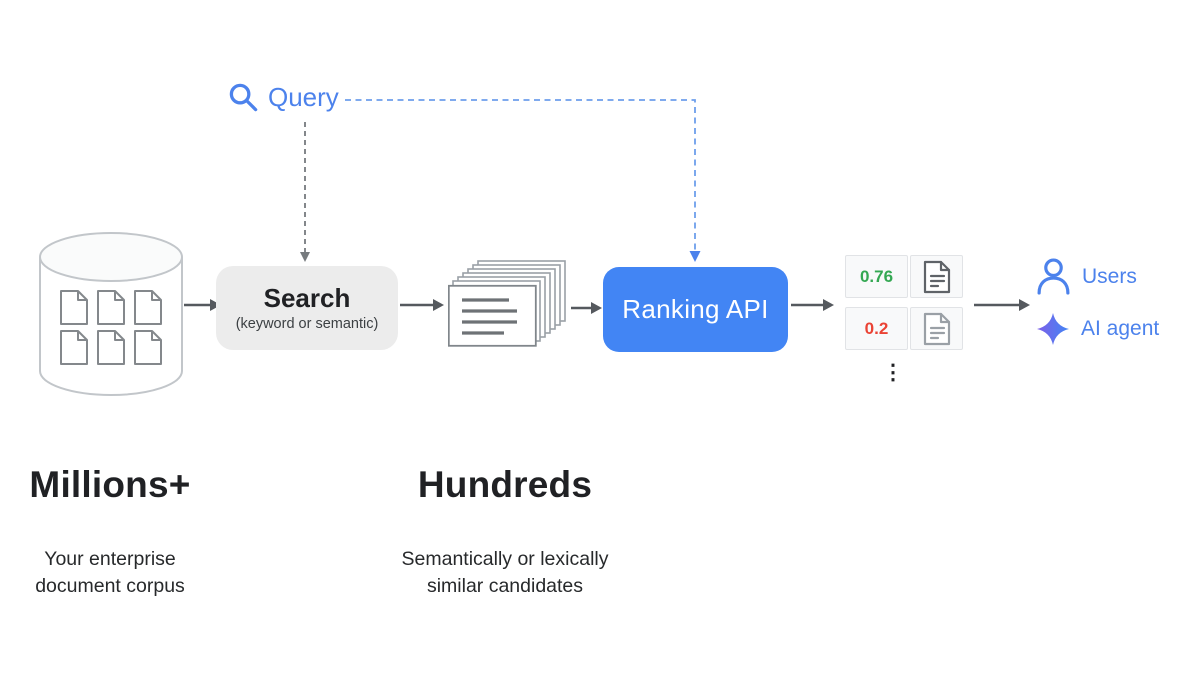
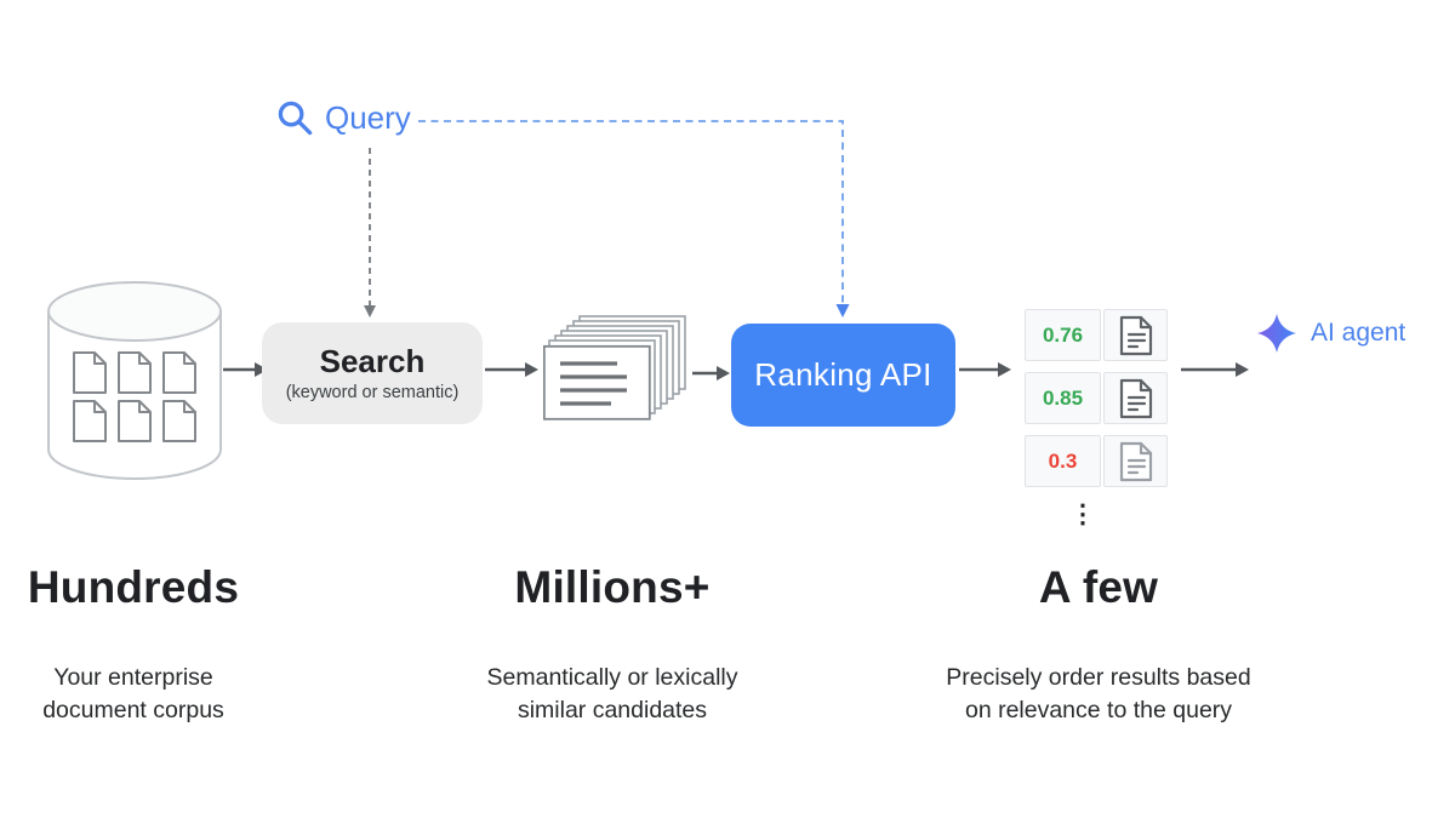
  Query
  Search
  (keyword or semantic)
  Ranking API
  0.76
+ 0.85
- 0.2
+ 0.3
  ⋮
- Users
  AI agent
- Millions+
+ Hundreds
  Your enterprise
  document corpus
- Hundreds
+ Millions+
  Semantically or lexically
  similar candidates
+ A few
+ Precisely order results based
+ on relevance to the query
